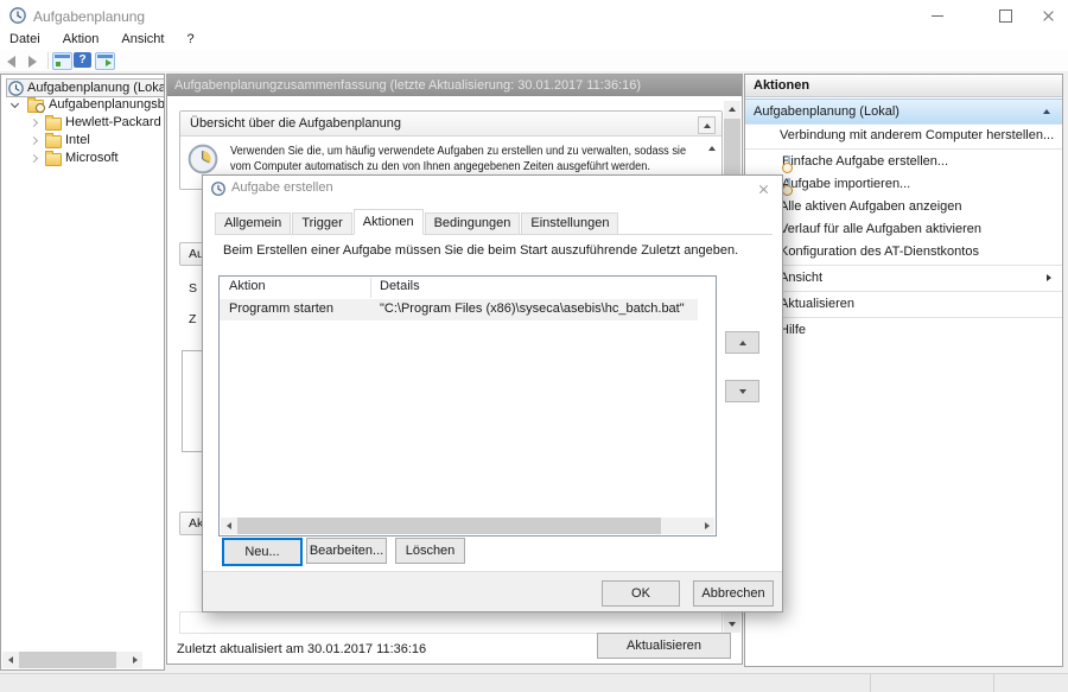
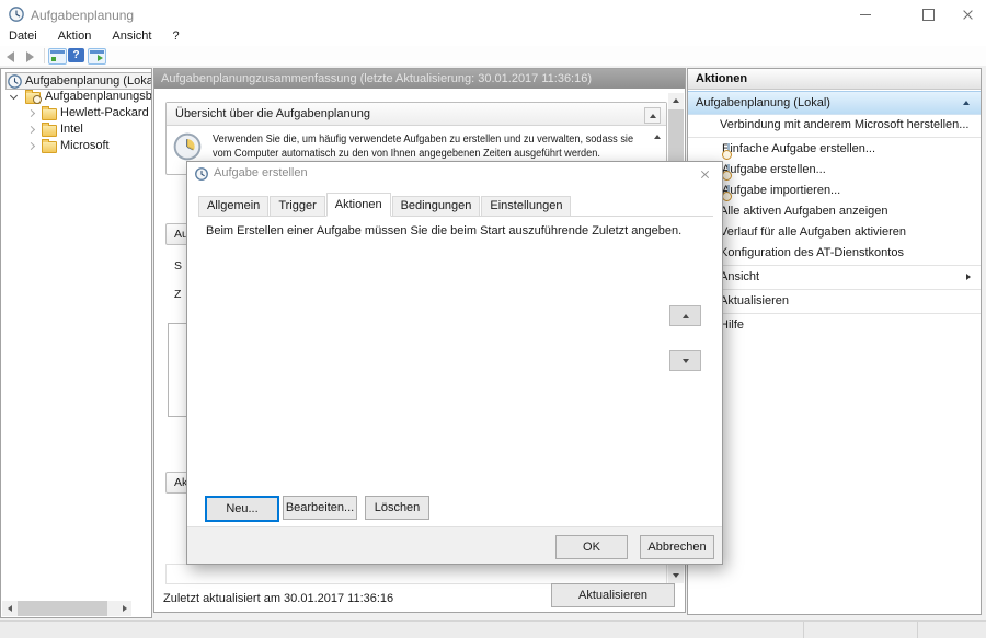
  Aufgabenplanung
  Datei Aktion Ansicht ?
  ?
  Aufgabenplanung (Loka
  Aufgabenplanungsb
  Hewlett-Packard
  Intel
  Microsoft
  Aufgabenplanungzusammenfassung (letzte Aktualisierung: 30.01.2017 11:36:16)
  Übersicht über die Aufgabenplanung
  Verwenden Sie die, um häufig verwendete Aufgaben zu erstellen und zu verwalten, sodass sie
  vom Computer automatisch zu den von Ihnen angegebenen Zeiten ausgeführt werden.
  Au
  S
  Z
  Ak
  Zuletzt aktualisiert am 30.01.2017 11:36:16
  Aktualisieren
  Aktionen
  Aufgabenplanung (Lokal)
- Verbindung mit anderem Computer herstellen...
+ Verbindung mit anderem Microsoft herstellen...
  Einfache Aufgabe erstellen...
+ Aufgabe erstellen...
  Aufgabe importieren...
  Alle aktiven Aufgaben anzeigen
  Verlauf für alle Aufgaben aktivieren
  Konfiguration des AT-Dienstkontos
  Ansicht
  Aktualisieren
  Hilfe
  Aufgabe erstellen
  Allgemein
  Trigger
  Aktionen
  Bedingungen
  Einstellungen
  Beim Erstellen einer Aufgabe müssen Sie die beim Start auszuführende Zuletzt angeben.
- Aktion
- Details
- Programm starten
- "C:\Program Files (x86)\syseca\asebis\hc_batch.bat"
  Neu...
  Bearbeiten...
  Löschen
  OK
  Abbrechen
